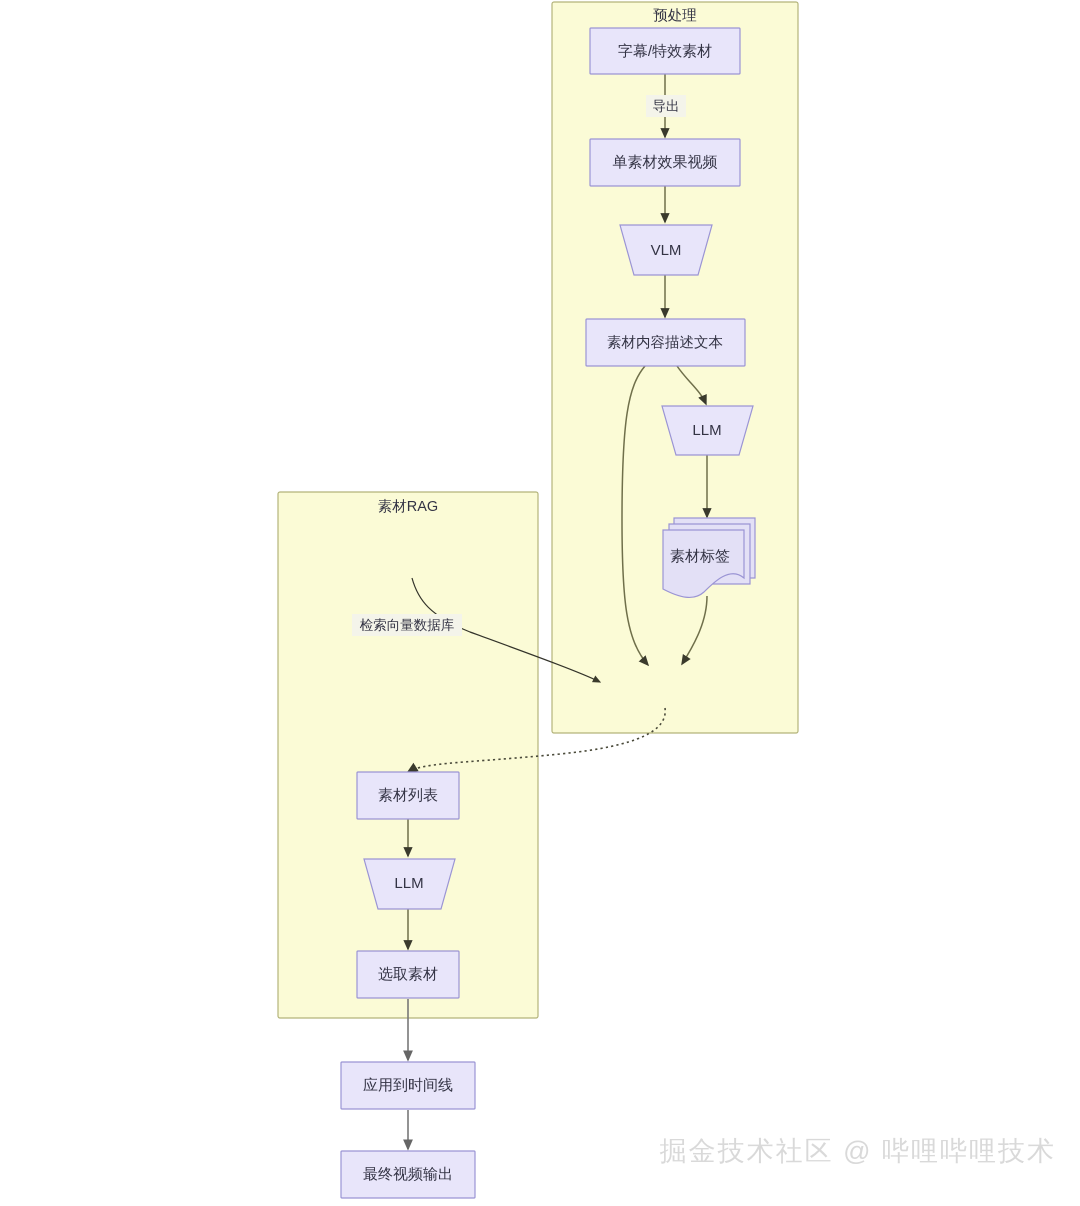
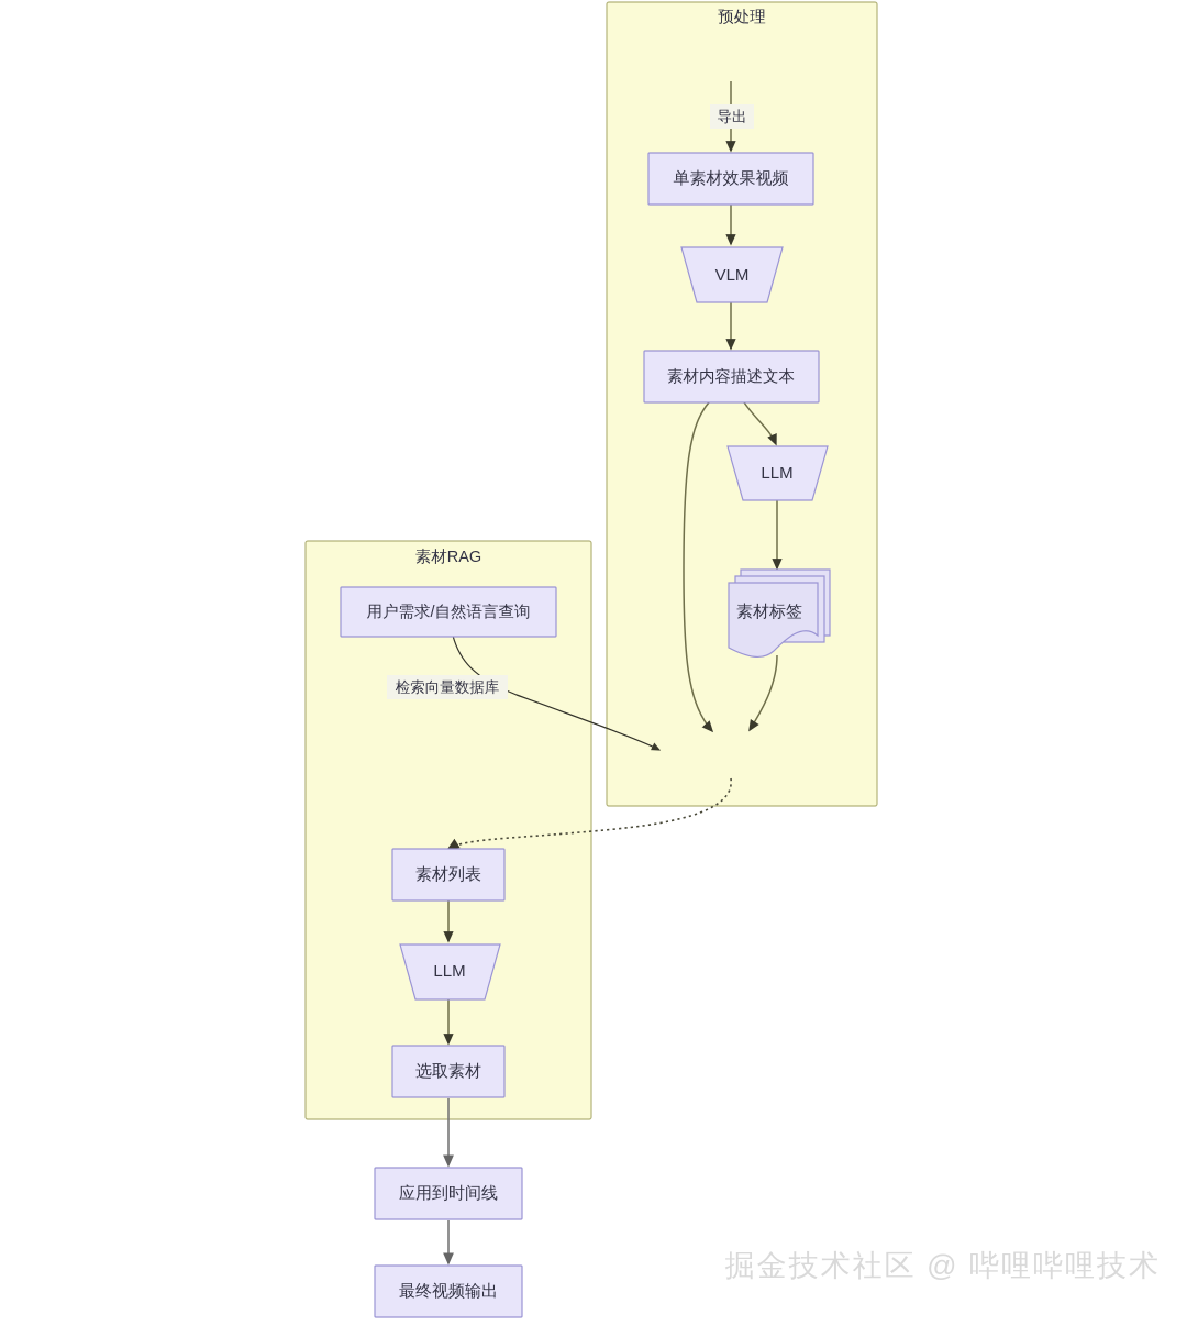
  预处理
  素材RAG
- 字幕/特效素材
  单素材效果视频
  VLM
  素材内容描述文本
  LLM
  素材标签
+ 用户需求/自然语言查询
  素材列表
  LLM
  选取素材
  应用到时间线
  最终视频输出
  导出
  检索向量数据库
  掘金技术社区 @ 哔哩哔哩技术
